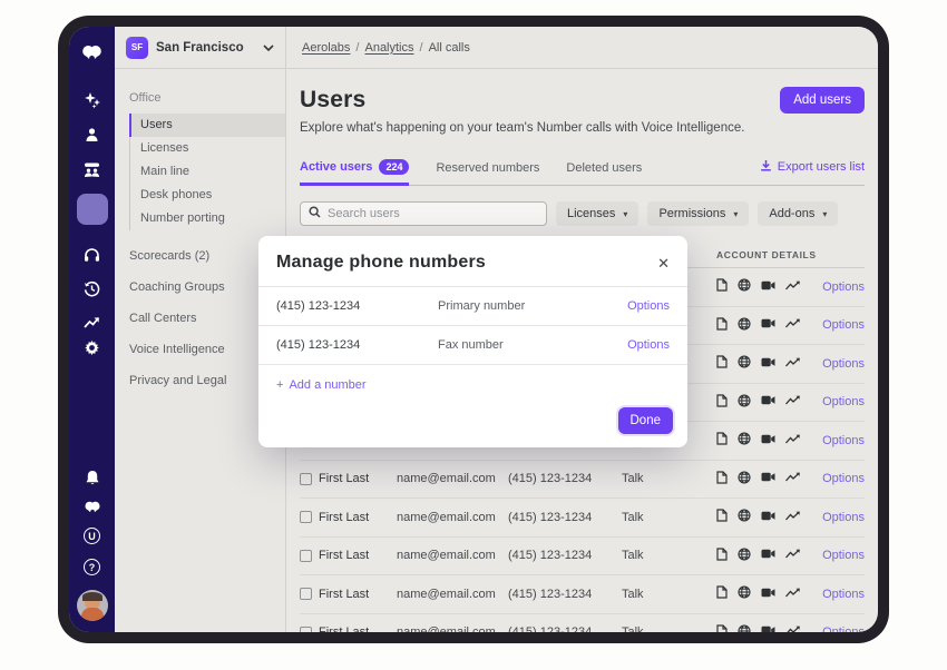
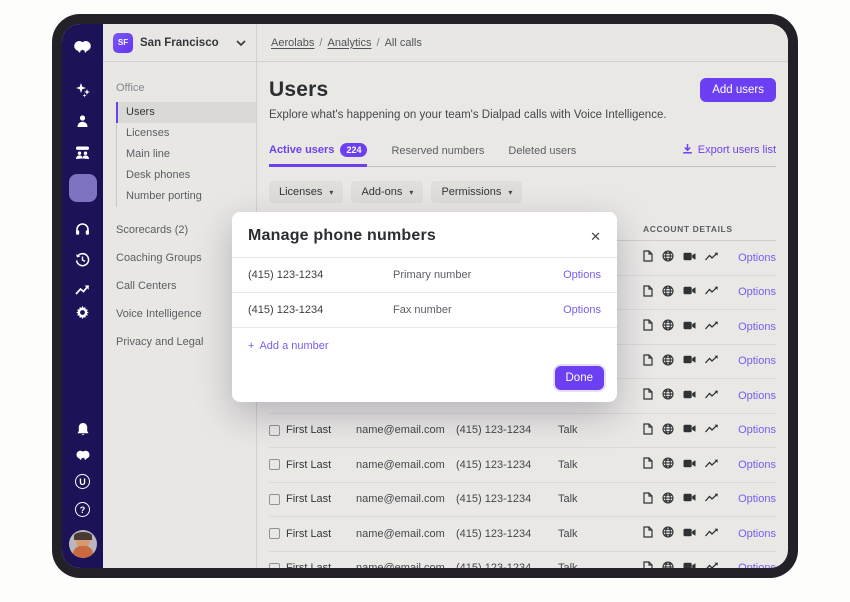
  U
  ?
  SF
  San Francisco
  Aerolabs
  /
  Analytics
  /
  All calls
  Office
  Users
  Licenses
  Main line
  Desk phones
  Number porting
  Scorecards (2)
  Coaching Groups
  Call Centers
  Voice Intelligence
  Privacy and Legal
  Users
  Add users
- Explore what's happening on your team's Number calls with Voice Intelligence.
+ Explore what's happening on your team's Dialpad calls with Voice Intelligence.
  Active users
  224
  Reserved numbers
  Deleted users
  Export users list
- Search users
  Licenses
  ▾
- Permissions
+ Add-ons
  ▾
- Add-ons
+ Permissions
  ▾
  ACCOUNT DETAILS
  Options
  Options
  Options
  Options
  Options
  First Last
  name@email.com
  (415) 123-1234
  Talk
  Options
  First Last
  name@email.com
  (415) 123-1234
  Talk
  Options
  First Last
  name@email.com
  (415) 123-1234
  Talk
  Options
  First Last
  name@email.com
  (415) 123-1234
  Talk
  Options
  Manage phone numbers
  ✕
  (415) 123-1234
  Primary number
  Options
  (415) 123-1234
  Fax number
  Options
  +
  Add a number
  Done
